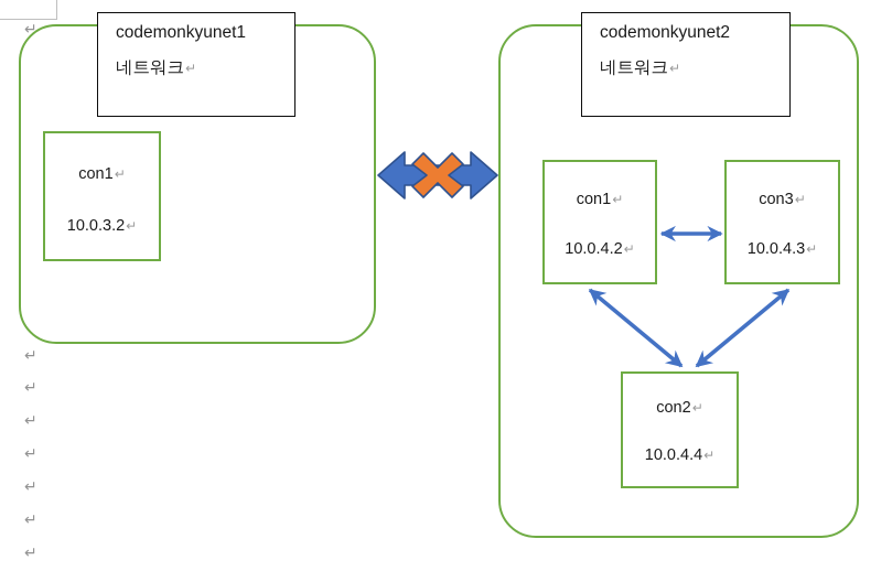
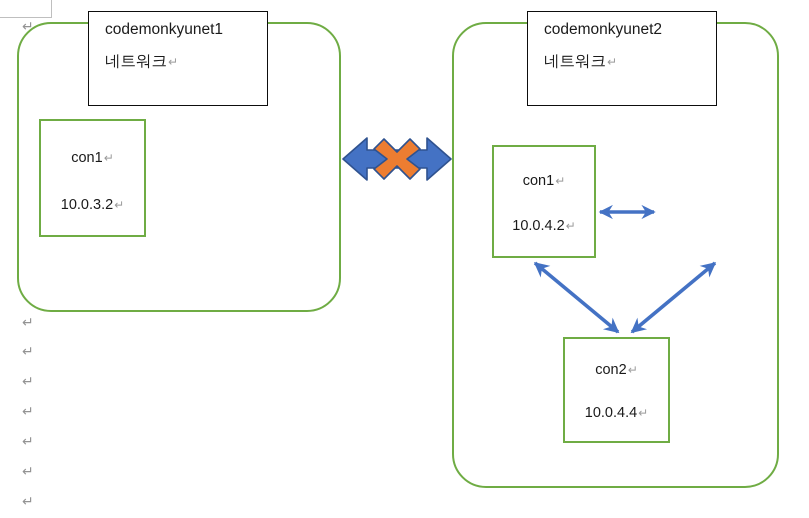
  codemonkyunet1
  네트워크↵
  con1↵
  10.0.3.2↵
  codemonkyunet2
  네트워크↵
  con1↵
  10.0.4.2↵
- con3↵
- 10.0.4.3↵
  con2↵
  10.0.4.4↵
  ↵
  ↵
  ↵
  ↵
  ↵
  ↵
  ↵
  ↵
